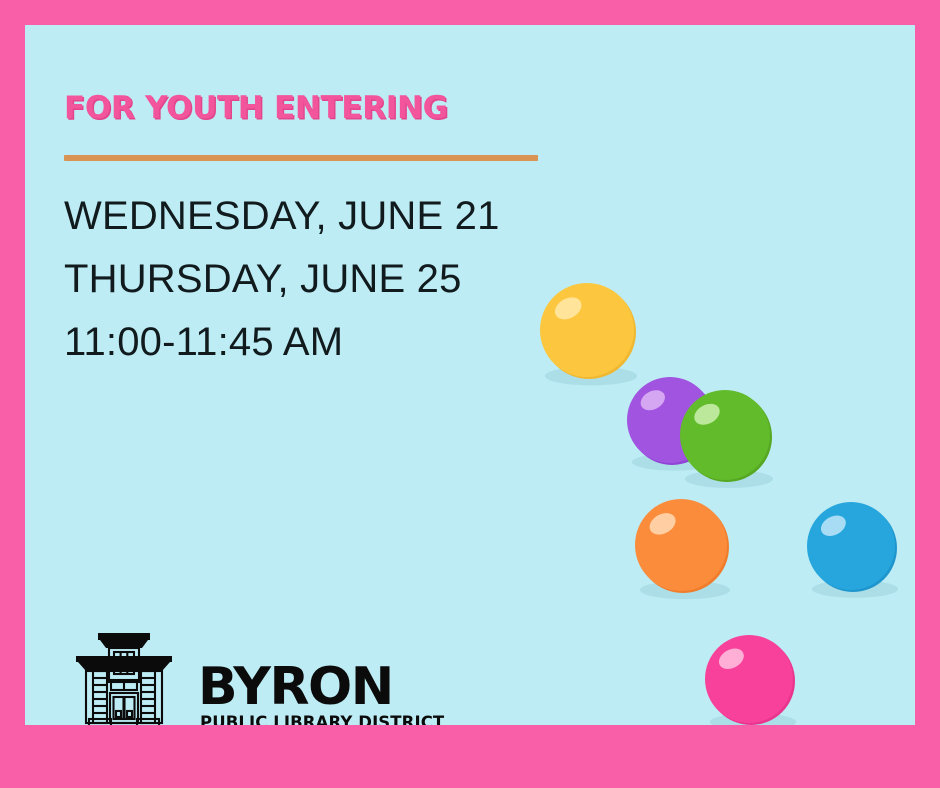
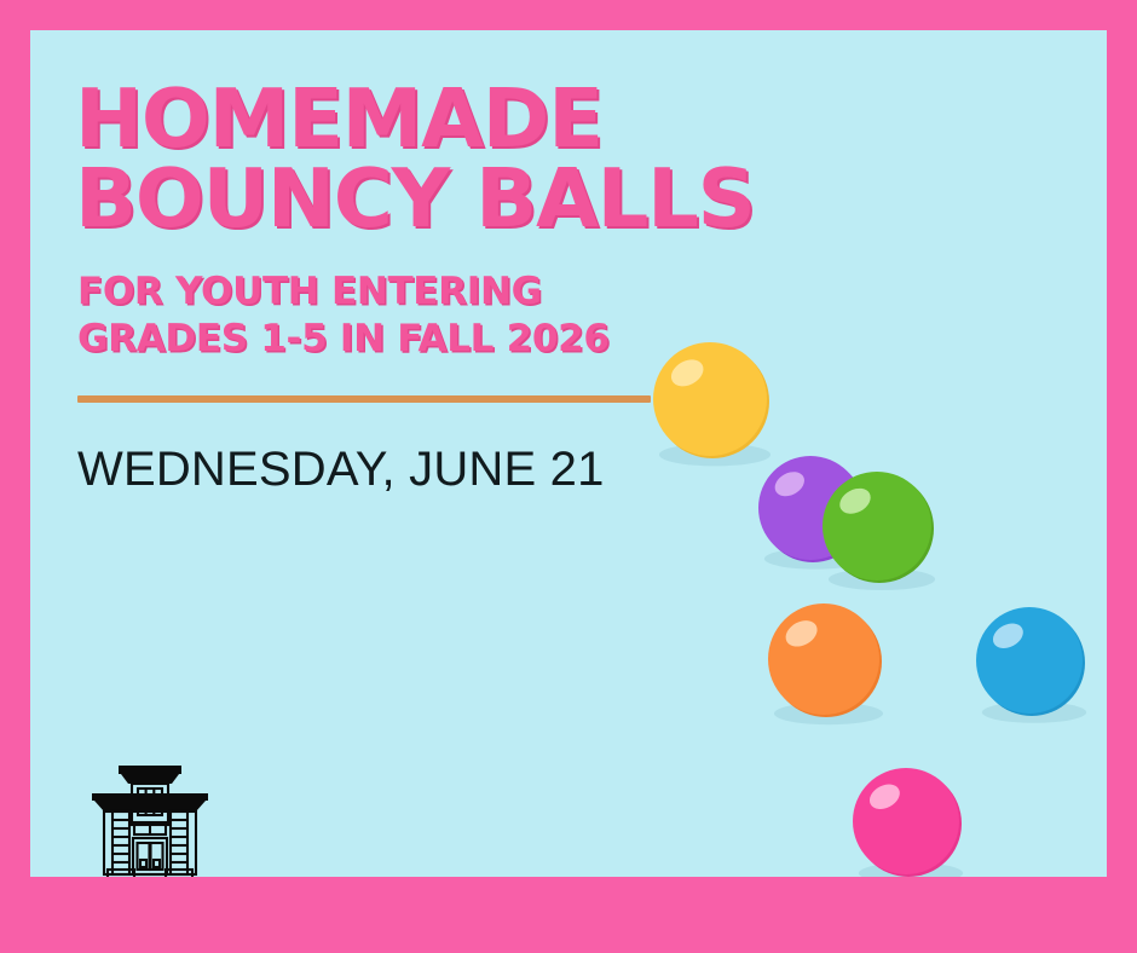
+ HOMEMADE
+ BOUNCY BALLS
  FOR YOUTH ENTERING
+ GRADES 1-5 IN FALL 2026
  WEDNESDAY, JUNE 21
- THURSDAY, JUNE 25
- 11:00-11:45 AM
- BYRON
- PUBLIC LIBRARY DISTRICT
